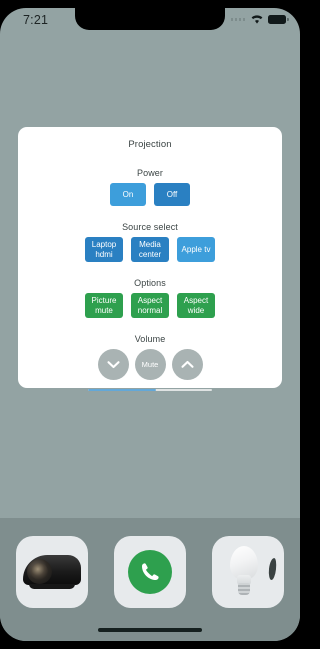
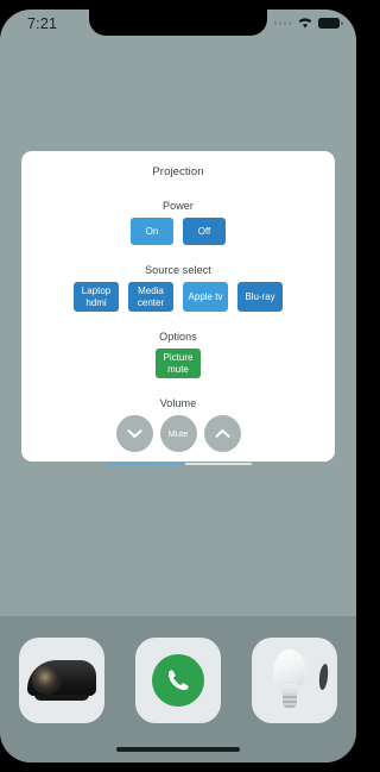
  7:21
  Projection
  Power
  On
  Off
  Source select
  Laptop hdmi
  Media center
  Apple tv
+ Blu-ray
  Options
  Picture mute
- Aspect normal
- Aspect wide
  Volume
  Mute
